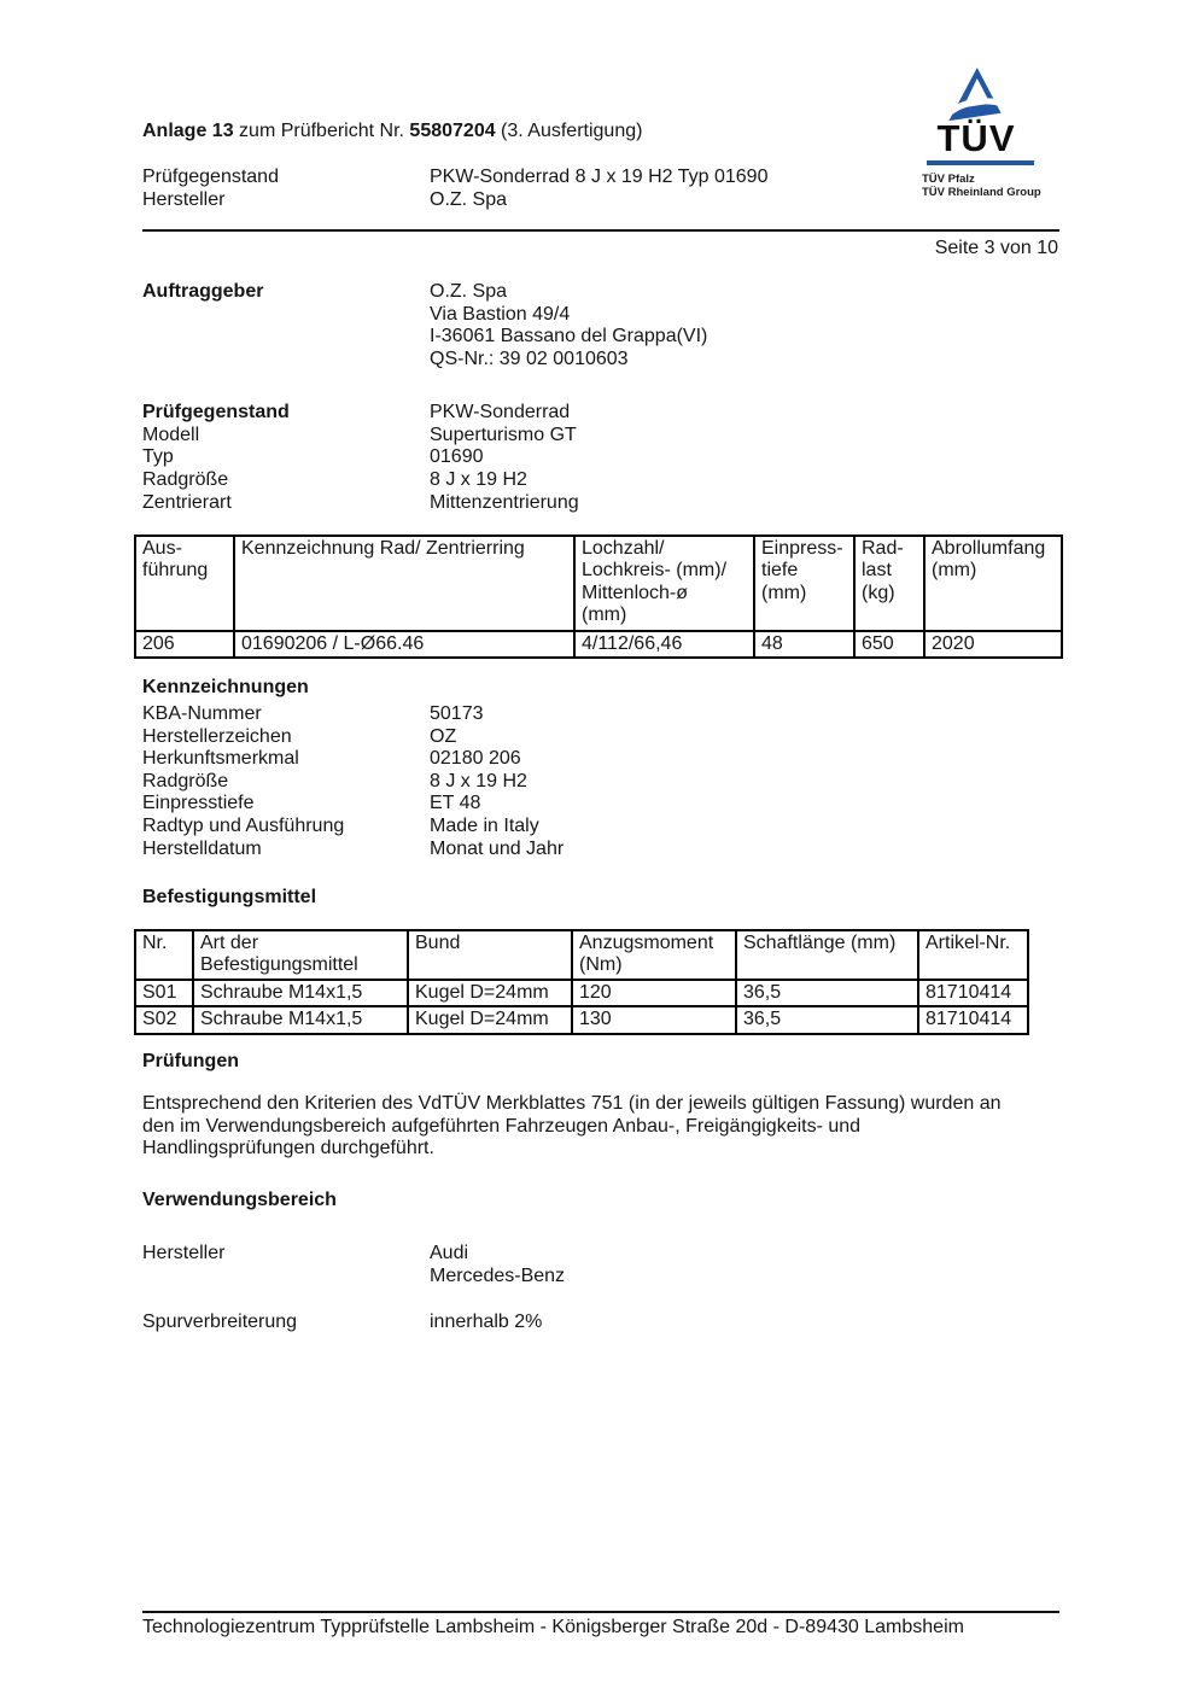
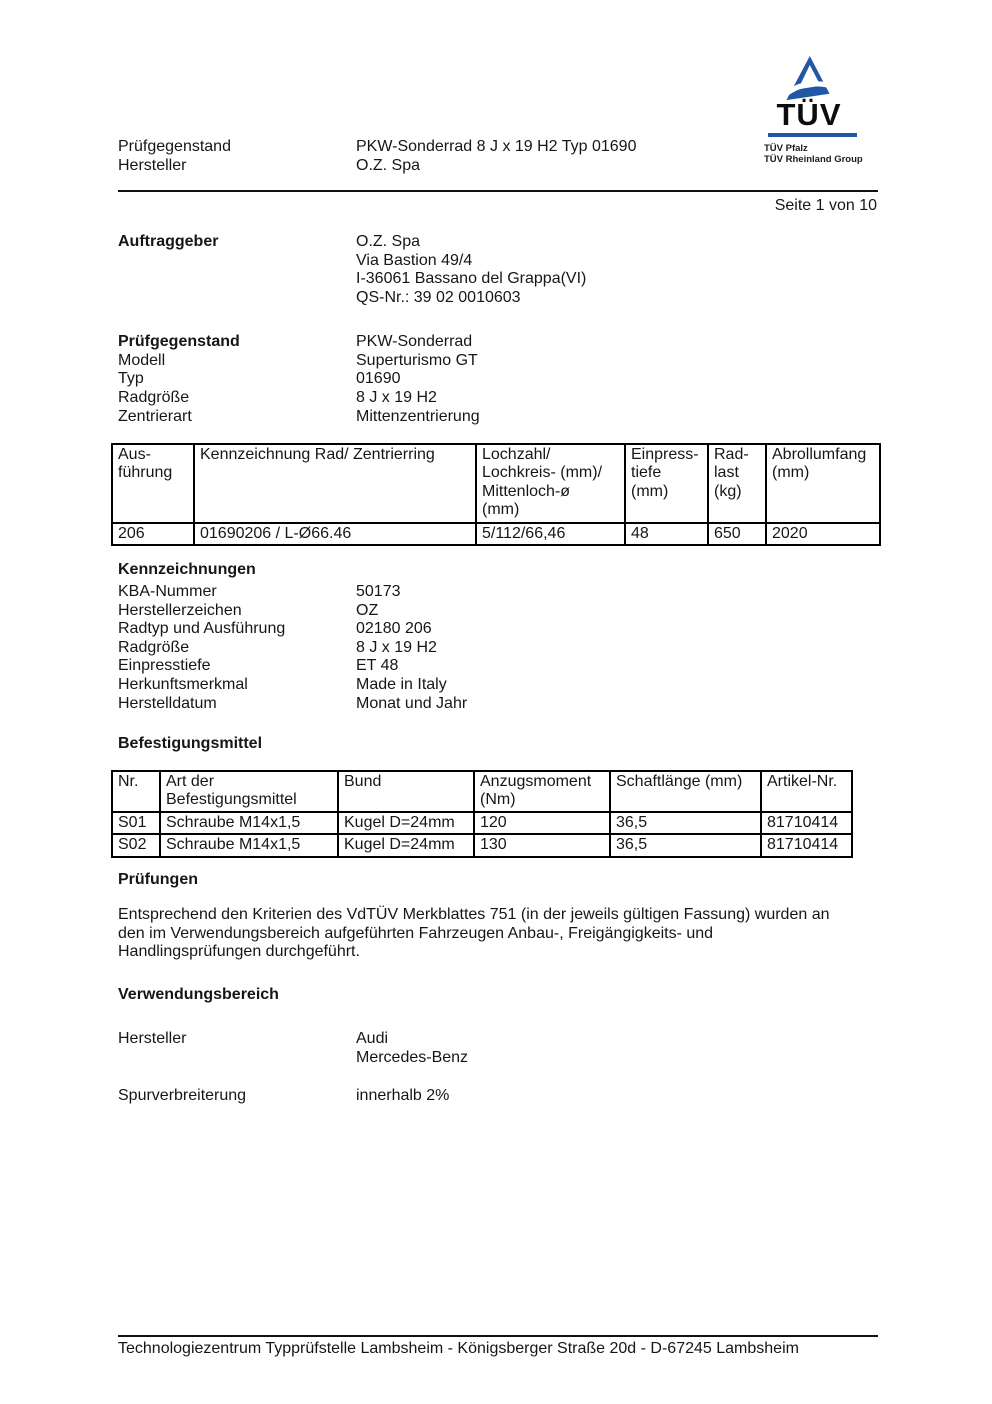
- Anlage 13 zum Prüfbericht Nr. 55807204 (3. Ausfertigung)
  Prüfgegenstand
  PKW-Sonderrad 8 J x 19 H2 Typ 01690
  Hersteller
  O.Z. Spa
  TÜV
  TÜV Pfalz
  TÜV Rheinland Group
- Seite 3 von 10
+ Seite 1 von 10
  Auftraggeber
  O.Z. Spa
  Via Bastion 49/4
  I-36061 Bassano del Grappa(VI)
  QS-Nr.: 39 02 0010603
  Prüfgegenstand
  PKW-Sonderrad
  Modell
  Superturismo GT
  Typ
  01690
  Radgröße
  8 J x 19 H2
  Zentrierart
  Mittenzentrierung
  Aus- führung	Kennzeichnung Rad/ Zentrierring	Lochzahl/ Lochkreis- (mm)/ Mittenloch-ø (mm)	Einpress- tiefe (mm)	Rad- last (kg)	Abrollumfang (mm)
- 206	01690206 / L-Ø66.46	4/112/66,46	48	650	2020
+ 206	01690206 / L-Ø66.46	5/112/66,46	48	650	2020
  Kennzeichnungen
  KBA-Nummer
  50173
  Herstellerzeichen
  OZ
- Herkunftsmerkmal
+ Radtyp und Ausführung
  02180 206
  Radgröße
  8 J x 19 H2
  Einpresstiefe
  ET 48
- Radtyp und Ausführung
+ Herkunftsmerkmal
  Made in Italy
  Herstelldatum
  Monat und Jahr
  Befestigungsmittel
  Nr.	Art der Befestigungsmittel	Bund	Anzugsmoment (Nm)	Schaftlänge (mm)	Artikel-Nr.
  S01	Schraube M14x1,5	Kugel D=24mm	120	36,5	81710414
  S02	Schraube M14x1,5	Kugel D=24mm	130	36,5	81710414
  Prüfungen
  Entsprechend den Kriterien des VdTÜV Merkblattes 751 (in der jeweils gültigen Fassung) wurden an
  den im Verwendungsbereich aufgeführten Fahrzeugen Anbau-, Freigängigkeits- und
  Handlingsprüfungen durchgeführt.
  Verwendungsbereich
  Hersteller
  Audi
  Mercedes-Benz
  Spurverbreiterung
  innerhalb 2%
- Technologiezentrum Typprüfstelle Lambsheim - Königsberger Straße 20d - D-89430 Lambsheim
+ Technologiezentrum Typprüfstelle Lambsheim - Königsberger Straße 20d - D-67245 Lambsheim
